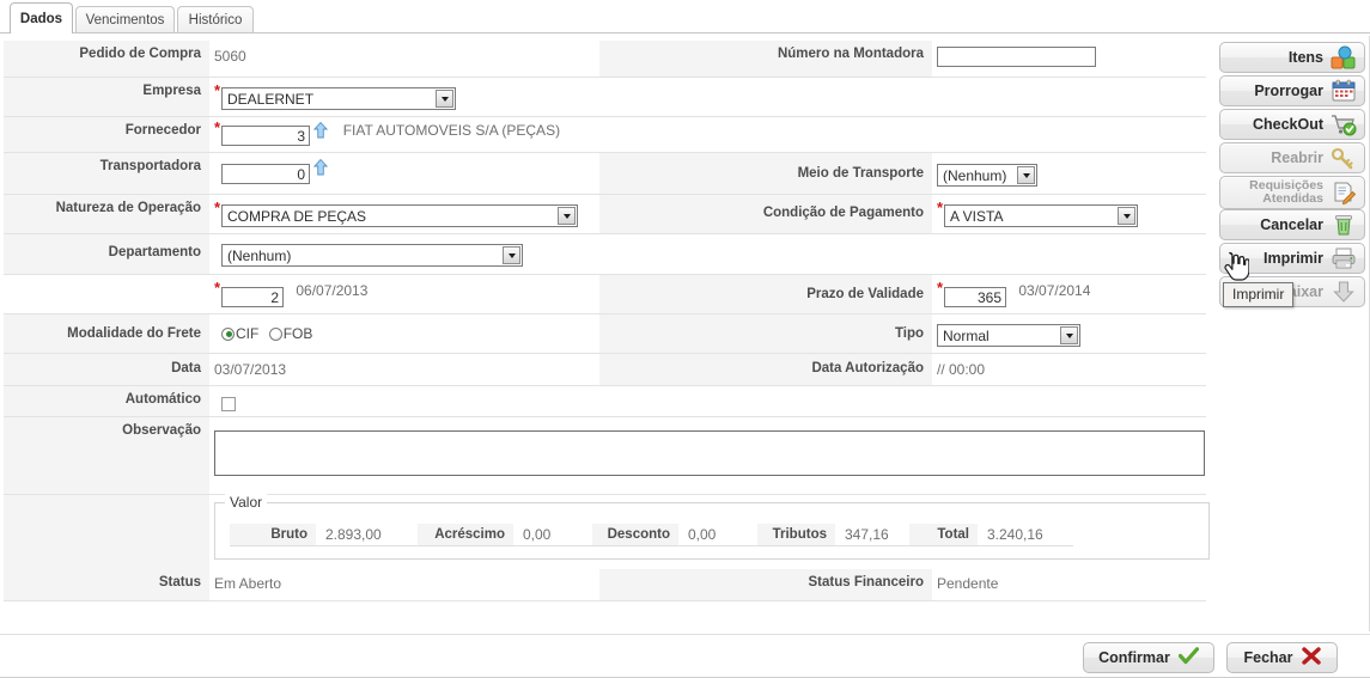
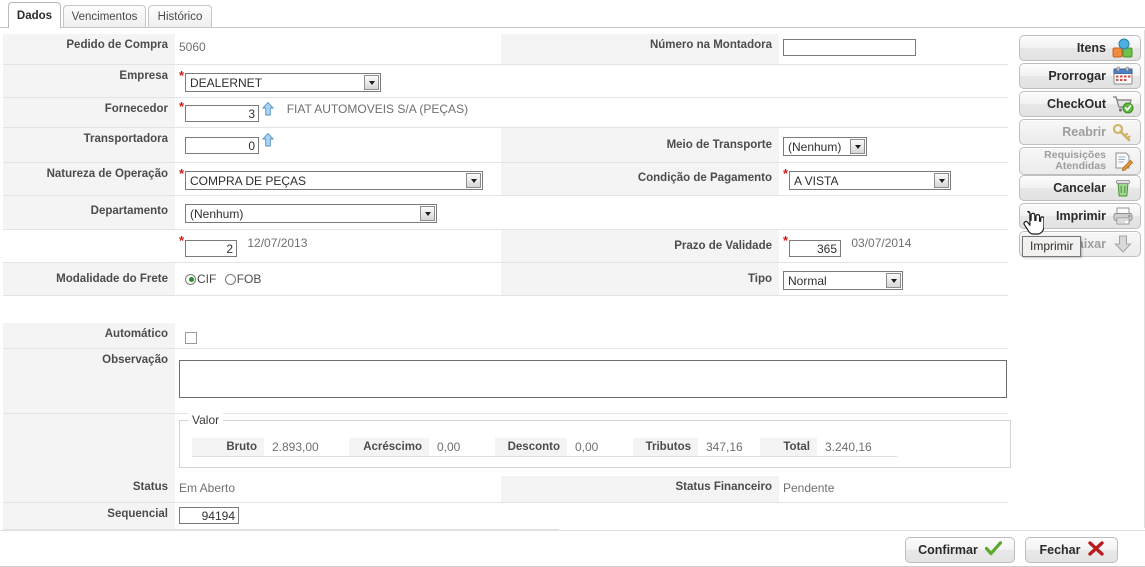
  Dados
  Vencimentos
  Histórico
  Pedido de Compra
  5060
  Número na Montadora
  Empresa
  *
  DEALERNET
  Fornecedor
  *
  3 FIAT AUTOMOVEIS S/A (PEÇAS)
  Transportadora
  0
  Meio de Transporte
  (Nenhum)
  Natureza de Operação
  *
  COMPRA DE PEÇAS
  Condição de Pagamento
  *
  A VISTA
  Departamento
  (Nenhum)
  *
- 2 06/07/2013
+ 2 12/07/2013
  Prazo de Validade
  *
  365 03/07/2014
  Modalidade do Frete
  CIF
  FOB
  Tipo
  Normal
- Data
- 03/07/2013
- Data Autorização
- // 00:00
  Automático
  Observação
  Valor
  Bruto
  2.893,00
  Acréscimo
  0,00
  Desconto
  0,00
  Tributos
  347,16
  Total
  3.240,16
  Status
  Em Aberto
  Status Financeiro
  Pendente
+ Sequencial
+ 94194
  Itens
  Prorrogar
  CheckOut
  Reabrir
  Requisições
  Atendidas
  Cancelar
  Imprimir
  Imprimir
  Confirmar
  Fechar
